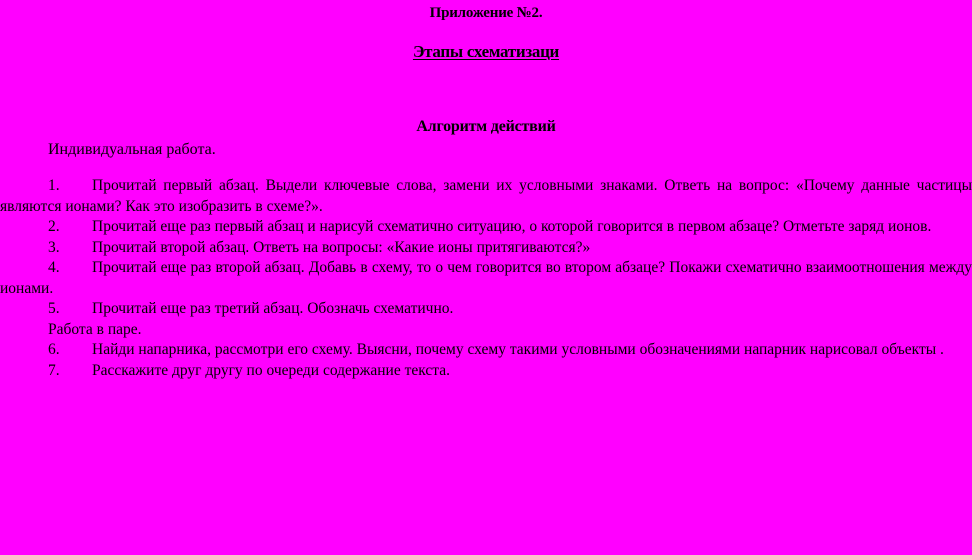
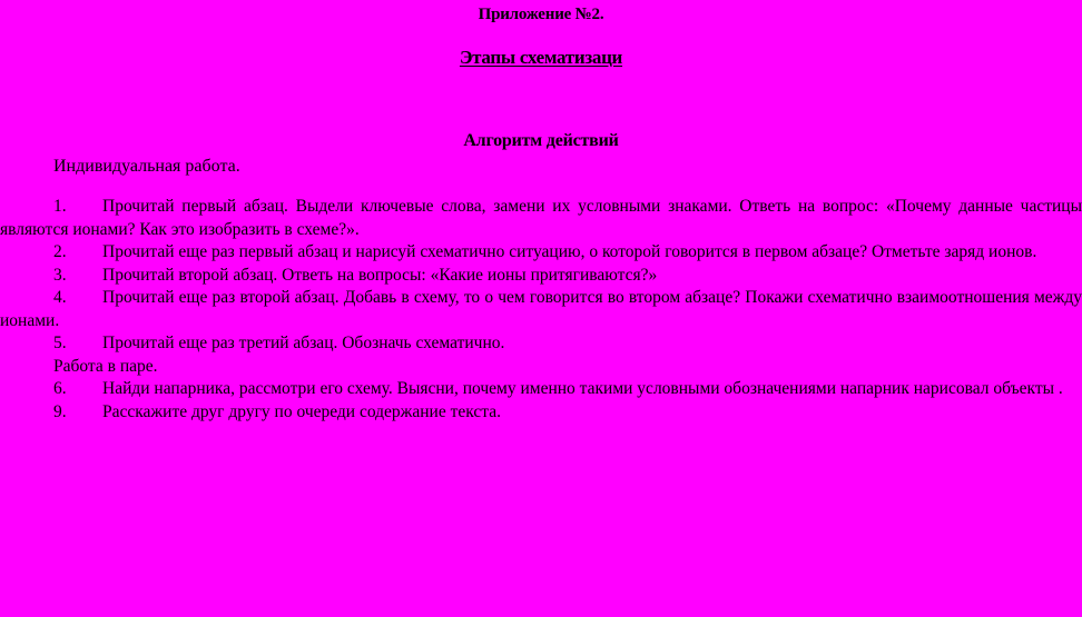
  Приложение №2.
  Этапы схематизаци
  Алгоритм действий
  Индивидуальная работа.
  1.
  Прочитай первый абзац. Выдели ключевые слова, замени их условными знаками. Ответь на вопрос: «Почему данные частицы являются ионами? Как это изобразить в схеме?».
  2.
  Прочитай еще раз первый абзац и нарисуй схематично ситуацию, о которой говорится в первом абзаце? Отметьте заряд ионов.
  3.
  Прочитай второй абзац. Ответь на вопросы: «Какие ионы притягиваются?»
  4.
  Прочитай еще раз второй абзац. Добавь в схему, то о чем говорится во втором абзаце? Покажи схематично взаимоотношения между ионами.
  5.
  Прочитай еще раз третий абзац. Обозначь схематично.
  Работа в паре.
  6.
- Найди напарника, рассмотри его схему. Выясни, почему схему такими условными обозначениями напарник нарисовал объекты .
+ Найди напарника, рассмотри его схему. Выясни, почему именно такими условными обозначениями напарник нарисовал объекты .
- 7.
+ 9.
  Расскажите друг другу по очереди содержание текста.
